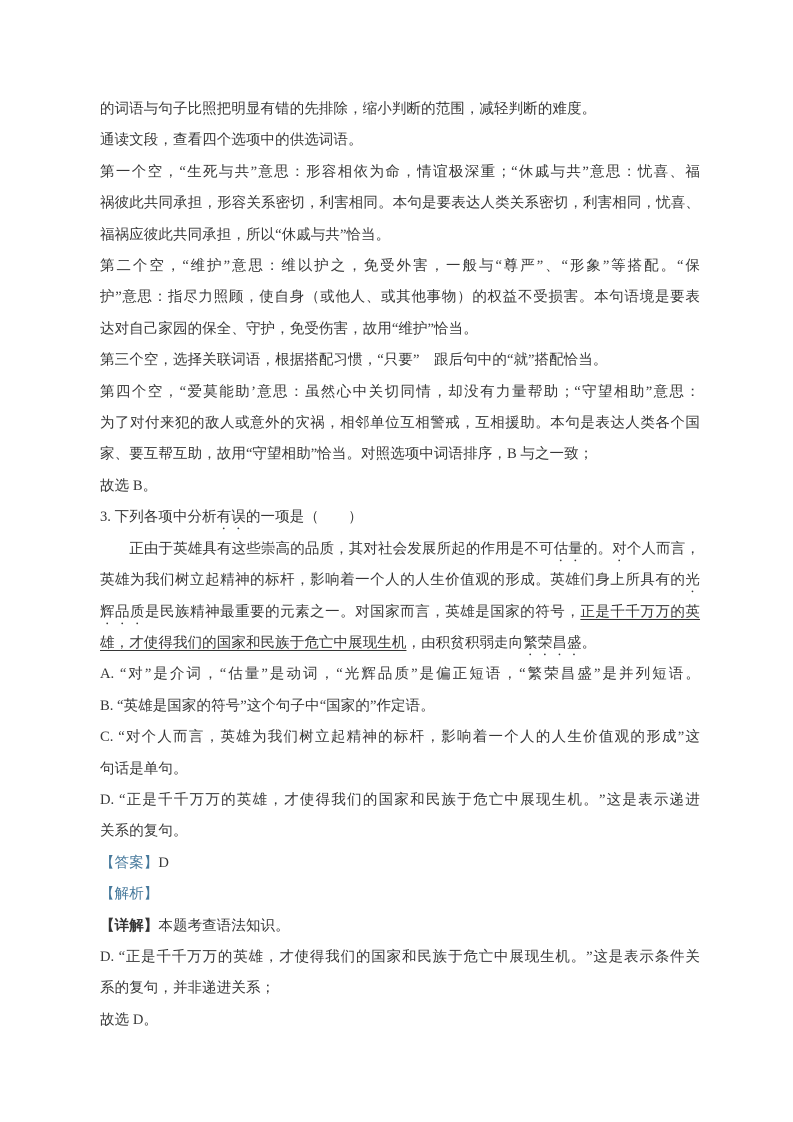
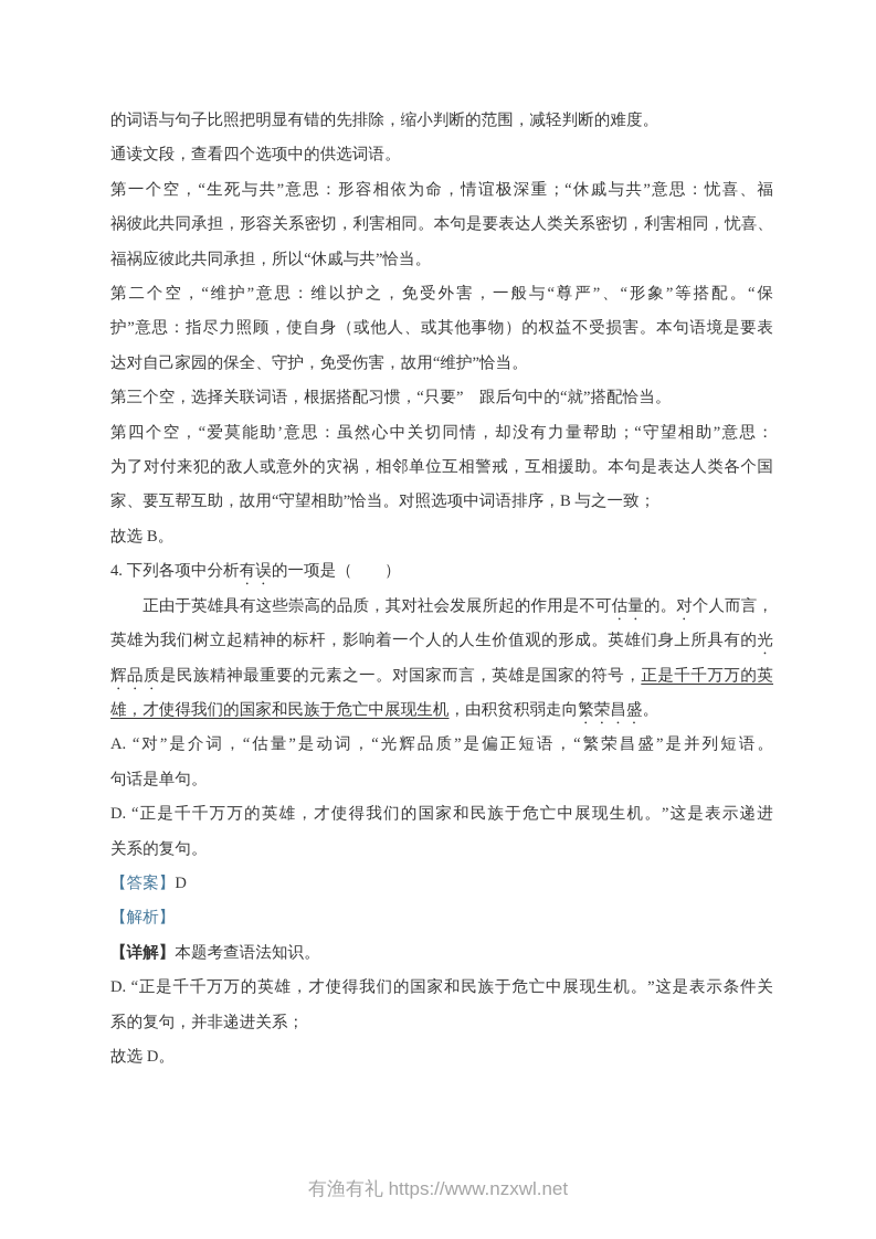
  的词语与句子比照把明显有错的先排除，缩小判断的范围，减轻判断的难度。
  通读文段，查看四个选项中的供选词语。
  第一个空，“生死与共”意思：形容相依为命，情谊极深重；“休戚与共”意思：忧喜、福
  祸彼此共同承担，形容关系密切，利害相同。本句是要表达人类关系密切，利害相同，忧喜、
  福祸应彼此共同承担，所以“休戚与共”恰当。
  第二个空，“维护”意思：维以护之，免受外害，一般与“尊严”、“形象”等搭配。“保
  护”意思：指尽力照顾，使自身（或他人、或其他事物）的权益不受损害。本句语境是要表
  达对自己家园的保全、守护，免受伤害，故用“维护”恰当。
  第三个空，选择关联词语，根据搭配习惯，“只要” 跟后句中的“就”搭配恰当。
  第四个空，“爱莫能助’意思：虽然心中关切同情，却没有力量帮助；“守望相助”意思：
  为了对付来犯的敌人或意外的灾祸，相邻单位互相警戒，互相援助。本句是表达人类各个国
  家、要互帮互助，故用“守望相助”恰当。对照选项中词语排序，B 与之一致；
  故选 B。
- 3. 下列各项中分析有误的一项是（ ）
+ 4. 下列各项中分析有误的一项是（ ）
  正由于英雄具有这些崇高的品质，其对社会发展所起的作用是不可估量的。对个人而言，
  英雄为我们树立起精神的标杆，影响着一个人的人生价值观的形成。英雄们身上所具有的光
  辉品质是民族精神最重要的元素之一。对国家而言，英雄是国家的符号，正是千千万万的英
  雄，才使得我们的国家和民族于危亡中展现生机，由积贫积弱走向繁荣昌盛。
  A. “对”是介词，“估量”是动词，“光辉品质”是偏正短语，“繁荣昌盛”是并列短语。
- B. “英雄是国家的符号”这个句子中“国家的”作定语。
- C. “对个人而言，英雄为我们树立起精神的标杆，影响着一个人的人生价值观的形成”这
  句话是单句。
  D. “正是千千万万的英雄，才使得我们的国家和民族于危亡中展现生机。”这是表示递进
  关系的复句。
  【答案】D
  【解析】
  【详解】本题考查语法知识。
  D. “正是千千万万的英雄，才使得我们的国家和民族于危亡中展现生机。”这是表示条件关
  系的复句，并非递进关系；
  故选 D。
+ 有渔有礼 https://www.nzxwl.net
